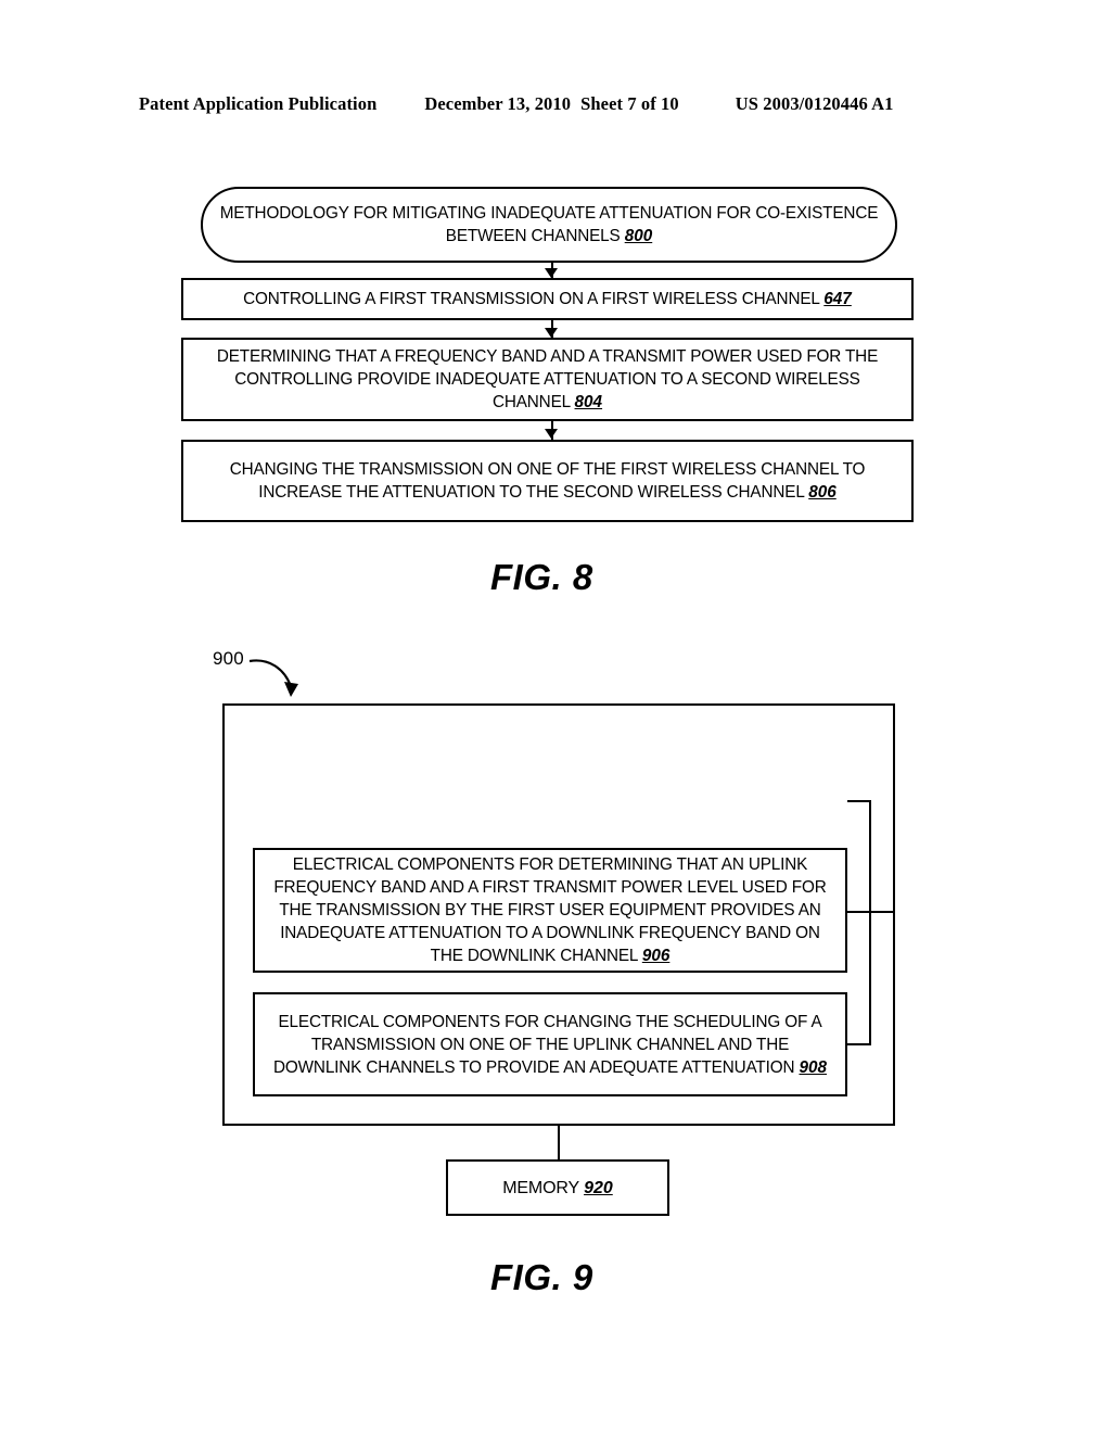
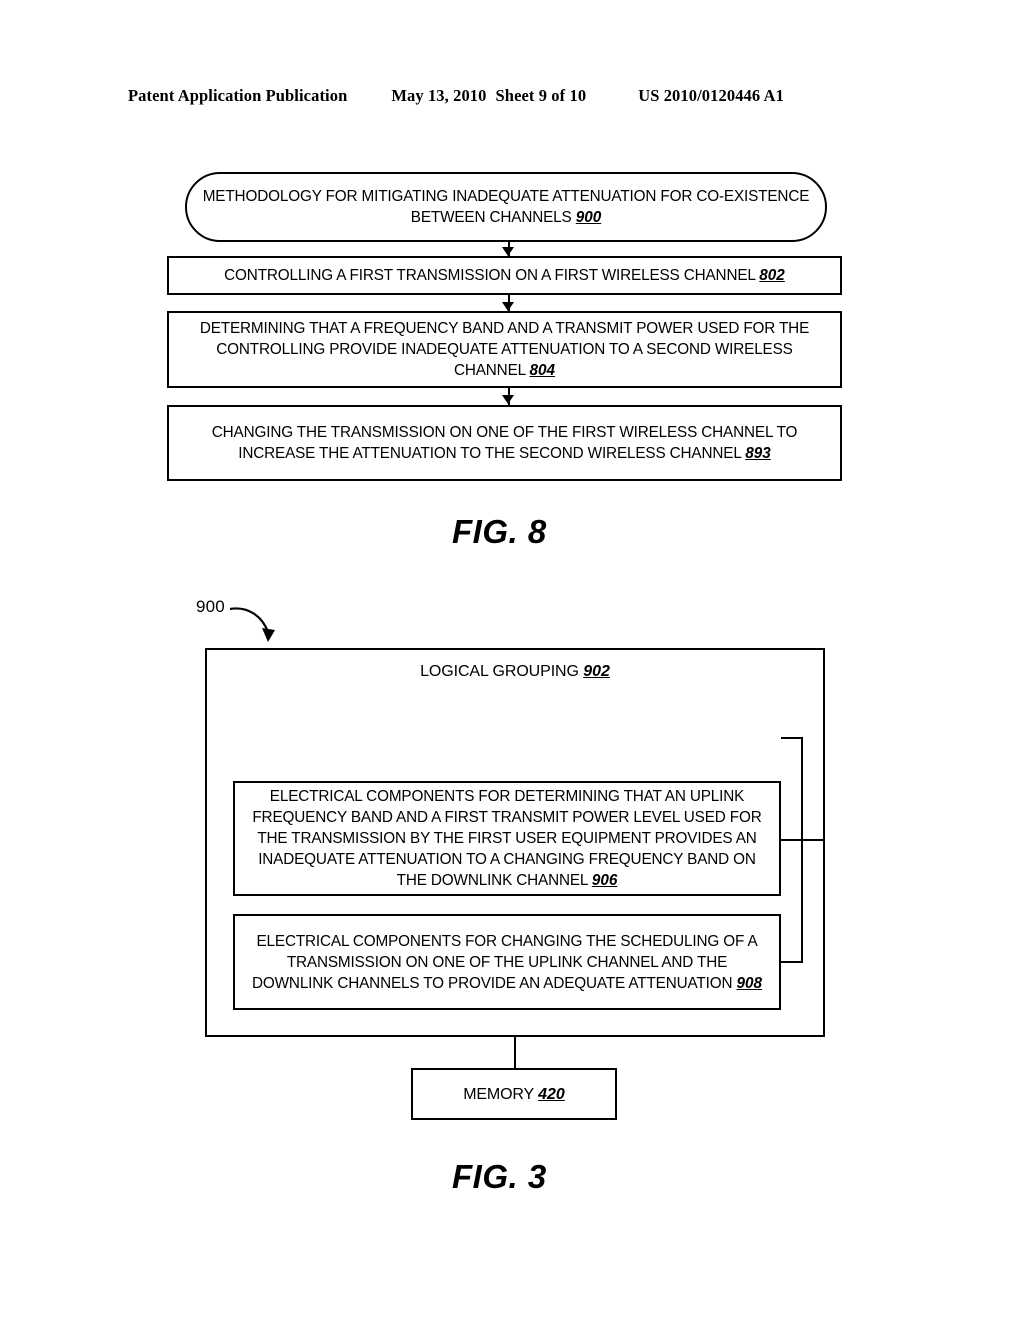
  Patent Application Publication
- December 13, 2010
+ May 13, 2010
- Sheet 7 of 10
+ Sheet 9 of 10
- US 2003/0120446 A1
+ US 2010/0120446 A1
- METHODOLOGY FOR MITIGATING INADEQUATE ATTENUATION FOR CO-EXISTENCE BETWEEN CHANNELS 800
+ METHODOLOGY FOR MITIGATING INADEQUATE ATTENUATION FOR CO-EXISTENCE BETWEEN CHANNELS 900
- CONTROLLING A FIRST TRANSMISSION ON A FIRST WIRELESS CHANNEL 647
+ CONTROLLING A FIRST TRANSMISSION ON A FIRST WIRELESS CHANNEL 802
  DETERMINING THAT A FREQUENCY BAND AND A TRANSMIT POWER USED FOR THE CONTROLLING PROVIDE INADEQUATE ATTENUATION TO A SECOND WIRELESS CHANNEL 804
- CHANGING THE TRANSMISSION ON ONE OF THE FIRST WIRELESS CHANNEL TO INCREASE THE ATTENUATION TO THE SECOND WIRELESS CHANNEL 806
+ CHANGING THE TRANSMISSION ON ONE OF THE FIRST WIRELESS CHANNEL TO INCREASE THE ATTENUATION TO THE SECOND WIRELESS CHANNEL 893
  FIG. 8
  900
+ LOGICAL GROUPING 902
- ELECTRICAL COMPONENTS FOR DETERMINING THAT AN UPLINK FREQUENCY BAND AND A FIRST TRANSMIT POWER LEVEL USED FOR THE TRANSMISSION BY THE FIRST USER EQUIPMENT PROVIDES AN INADEQUATE ATTENUATION TO A DOWNLINK FREQUENCY BAND ON THE DOWNLINK CHANNEL 906
+ ELECTRICAL COMPONENTS FOR DETERMINING THAT AN UPLINK FREQUENCY BAND AND A FIRST TRANSMIT POWER LEVEL USED FOR THE TRANSMISSION BY THE FIRST USER EQUIPMENT PROVIDES AN INADEQUATE ATTENUATION TO A CHANGING FREQUENCY BAND ON THE DOWNLINK CHANNEL 906
  ELECTRICAL COMPONENTS FOR CHANGING THE SCHEDULING OF A TRANSMISSION ON ONE OF THE UPLINK CHANNEL AND THE DOWNLINK CHANNELS TO PROVIDE AN ADEQUATE ATTENUATION 908
- MEMORY 920
+ MEMORY 420
- FIG. 9
+ FIG. 3
